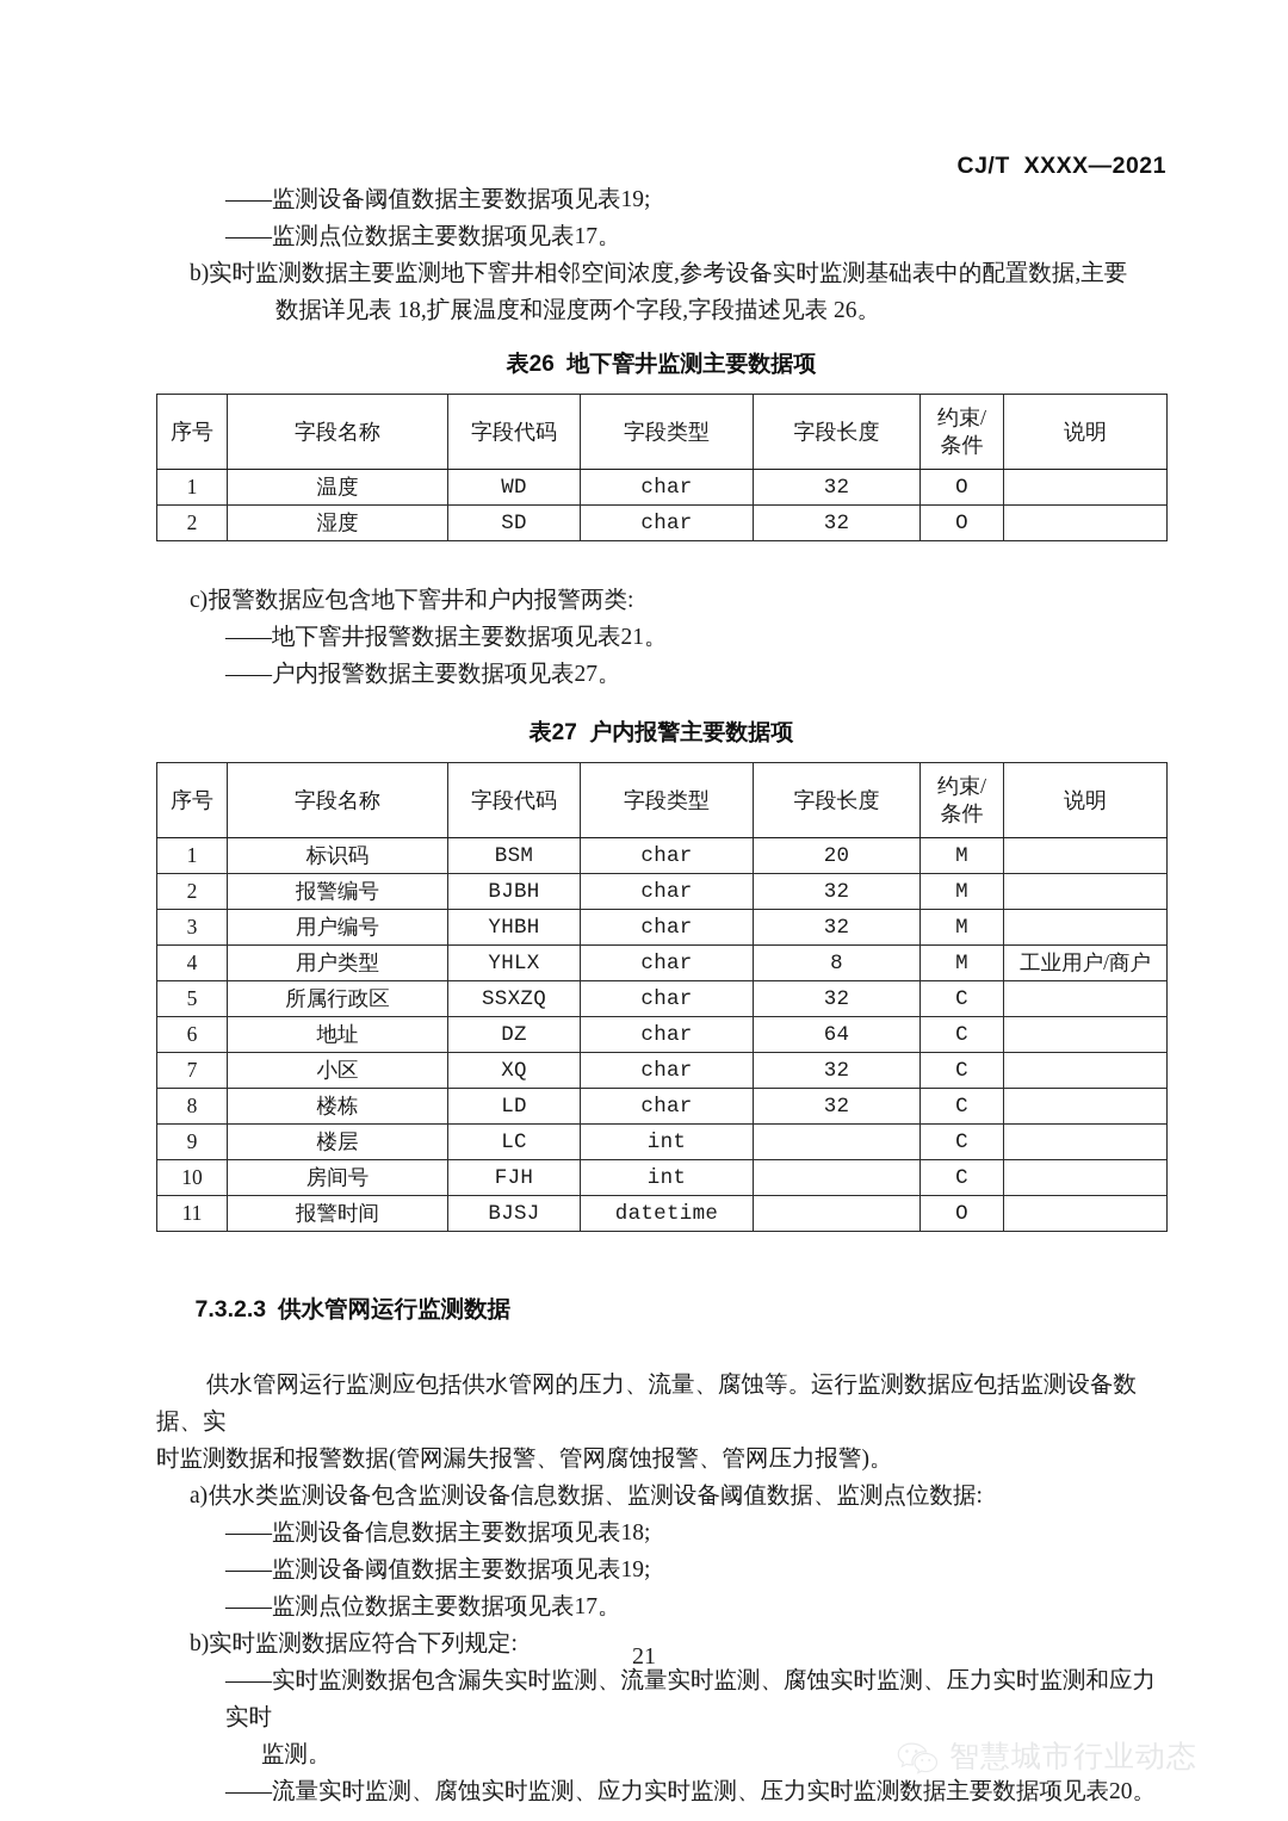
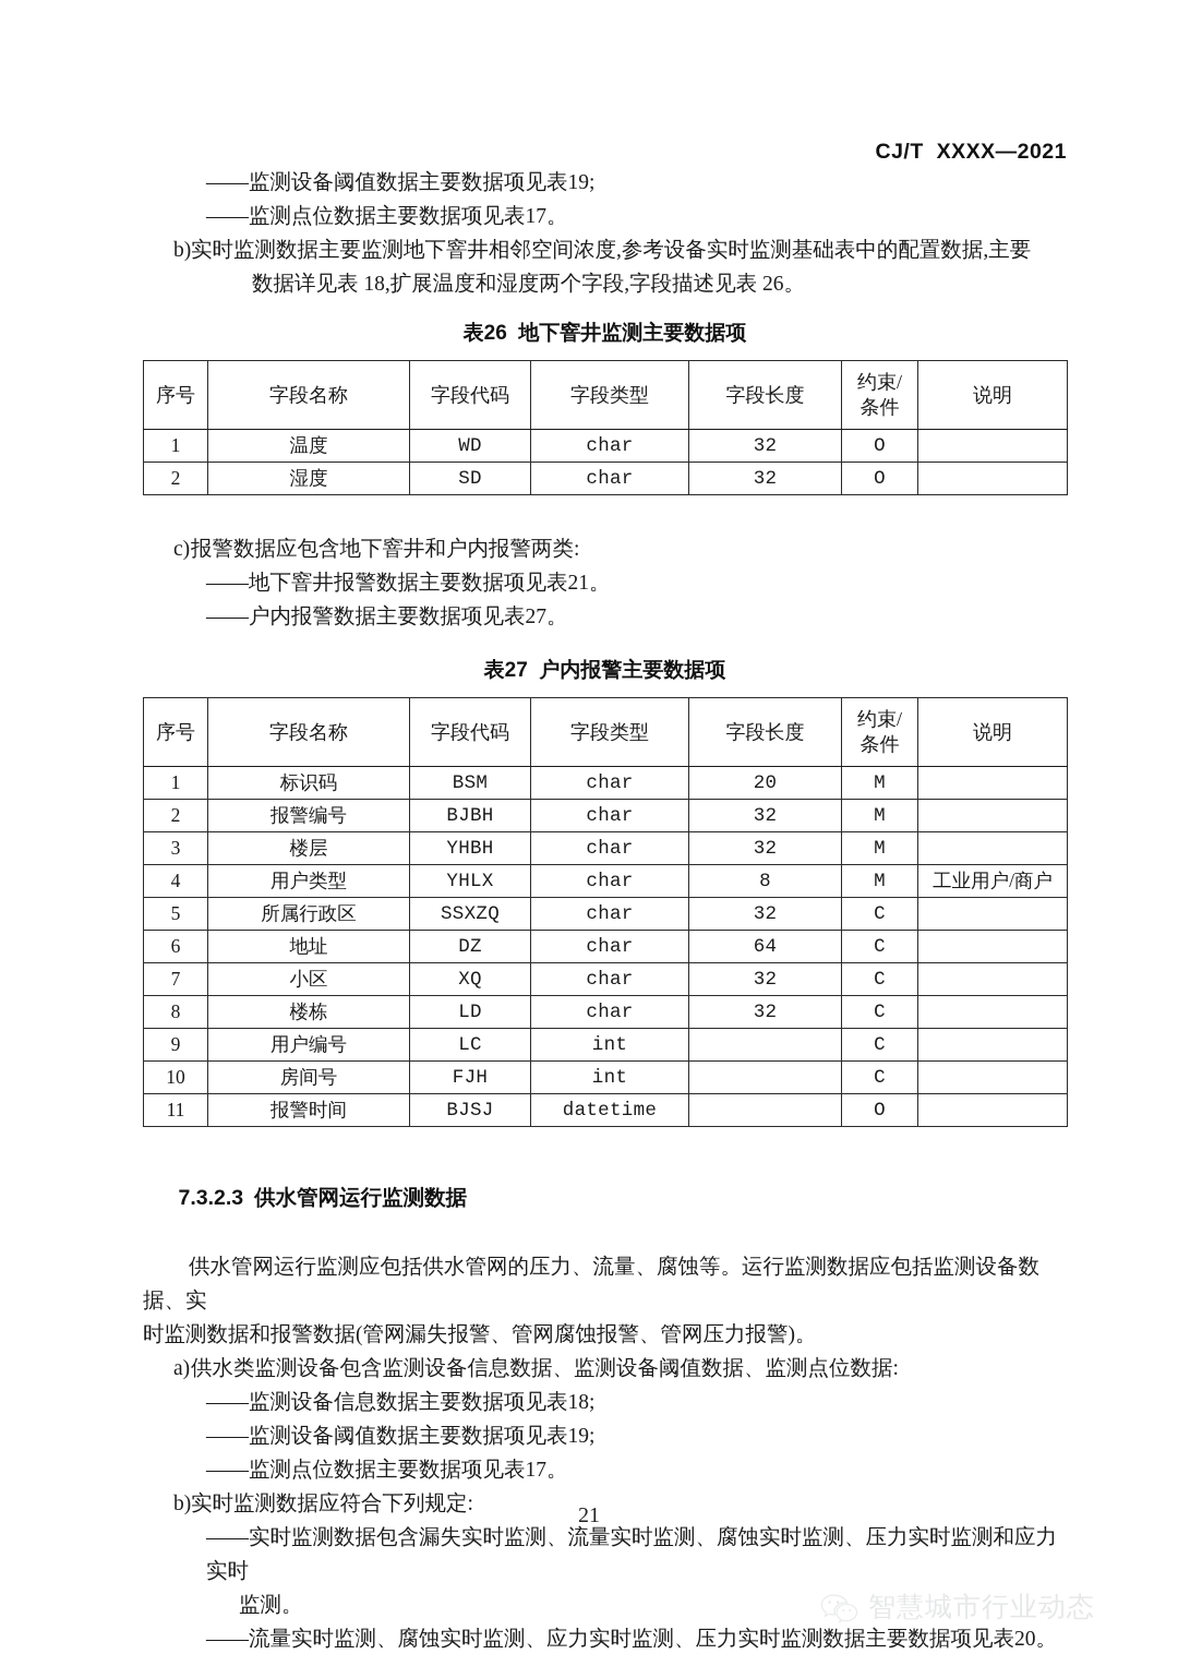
  CJ/T XXXX—2021
  ——监测设备阈值数据主要数据项见表19;
  ——监测点位数据主要数据项见表17。
  b)实时监测数据主要监测地下窨井相邻空间浓度,参考设备实时监测基础表中的配置数据,主要
  数据详见表 18,扩展温度和湿度两个字段,字段描述见表 26。
  表26 地下窨井监测主要数据项
  序号	字段名称	字段代码	字段类型	字段长度	约束/ 条件	说明
  1	温度	WD	char	32	O
  2	湿度	SD	char	32	O
  c)报警数据应包含地下窨井和户内报警两类:
  ——地下窨井报警数据主要数据项见表21。
  ——户内报警数据主要数据项见表27。
  表27 户内报警主要数据项
  序号	字段名称	字段代码	字段类型	字段长度	约束/ 条件	说明
  1	标识码	BSM	char	20	M
  2	报警编号	BJBH	char	32	M
- 3	用户编号	YHBH	char	32	M
+ 3	楼层	YHBH	char	32	M
  4	用户类型	YHLX	char	8	M	工业用户/商户
  5	所属行政区	SSXZQ	char	32	C
  6	地址	DZ	char	64	C
  7	小区	XQ	char	32	C
  8	楼栋	LD	char	32	C
- 9	楼层	LC	int		C
+ 9	用户编号	LC	int		C
  10	房间号	FJH	int		C
  11	报警时间	BJSJ	datetime		O
  7.3.2.3 供水管网运行监测数据
  供水管网运行监测应包括供水管网的压力、流量、腐蚀等。运行监测数据应包括监测设备数据、实
  时监测数据和报警数据(管网漏失报警、管网腐蚀报警、管网压力报警)。
  a)供水类监测设备包含监测设备信息数据、监测设备阈值数据、监测点位数据:
  ——监测设备信息数据主要数据项见表18;
  ——监测设备阈值数据主要数据项见表19;
  ——监测点位数据主要数据项见表17。
  b)实时监测数据应符合下列规定:
  ——实时监测数据包含漏失实时监测、流量实时监测、腐蚀实时监测、压力实时监测和应力实时
  监测。
  ——流量实时监测、腐蚀实时监测、应力实时监测、压力实时监测数据主要数据项见表20。
  21
  智慧城市行业动态
